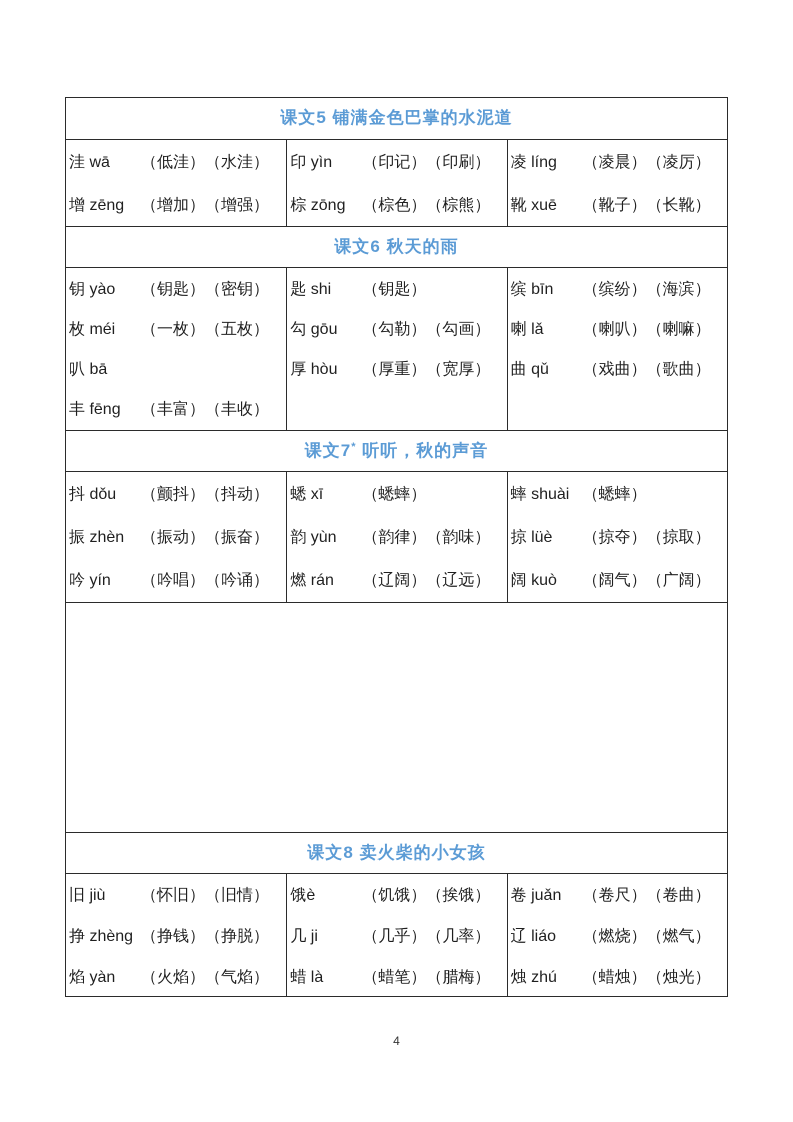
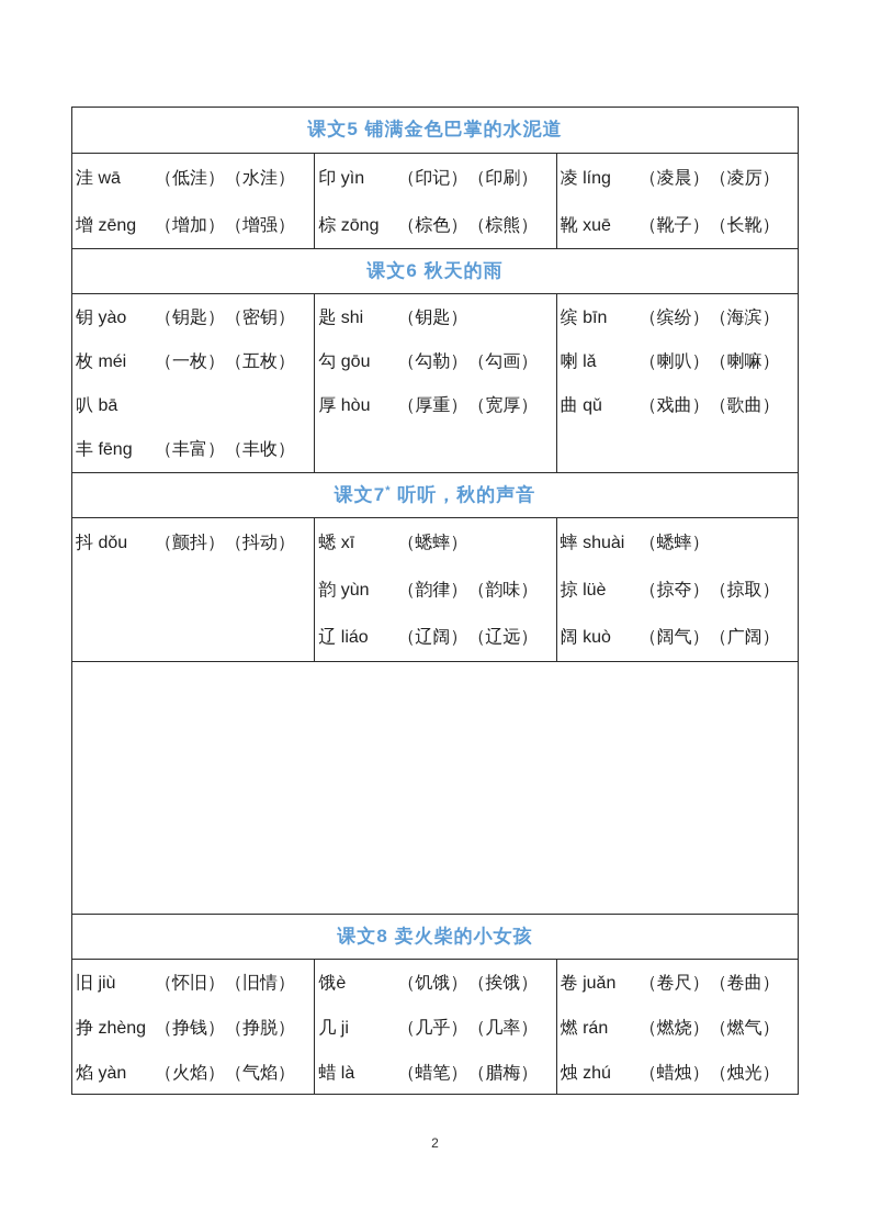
  课文5 铺满金色巴掌的水泥道
  洼 wā
  （低洼）（水洼）
  增 zēng
  （增加）（增强）
  印 yìn
  （印记）（印刷）
  棕 zōng
  （棕色）（棕熊）
  凌 líng
  （凌晨）（凌厉）
  靴 xuē
  （靴子）（长靴）
  课文6 秋天的雨
  钥 yào
  （钥匙）（密钥）
  枚 méi
  （一枚）（五枚）
  叭 bā
  丰 fēng
  （丰富）（丰收）
  匙 shi
  （钥匙）
  勾 gōu
  （勾勒）（勾画）
  厚 hòu
  （厚重）（宽厚）
  缤 bīn
  （缤纷）（海滨）
  喇 lǎ
  （喇叭）（喇嘛）
  曲 qǔ
  （戏曲）（歌曲）
  课文7
  *
  听听，秋的声音
  抖 dǒu
  （颤抖）（抖动）
- 振 zhèn
- （振动）（振奋）
- 吟 yín
- （吟唱）（吟诵）
  蟋 xī
  （蟋蟀）
  韵 yùn
  （韵律）（韵味）
- 燃 rán
+ 辽 liáo
  （辽阔）（辽远）
  蟀 shuài
  （蟋蟀）
  掠 lüè
  （掠夺）（掠取）
  阔 kuò
  （阔气）（广阔）
  课文8 卖火柴的小女孩
  旧 jiù
  （怀旧）（旧情）
  挣 zhèng
  （挣钱）（挣脱）
  焰 yàn
  （火焰）（气焰）
  饿è
  （饥饿）（挨饿）
  几 ji
  （几乎）（几率）
  蜡 là
  （蜡笔）（腊梅）
  卷 juǎn
  （卷尺）（卷曲）
- 辽 liáo
+ 燃 rán
  （燃烧）（燃气）
  烛 zhú
  （蜡烛）（烛光）
- 4
+ 2
